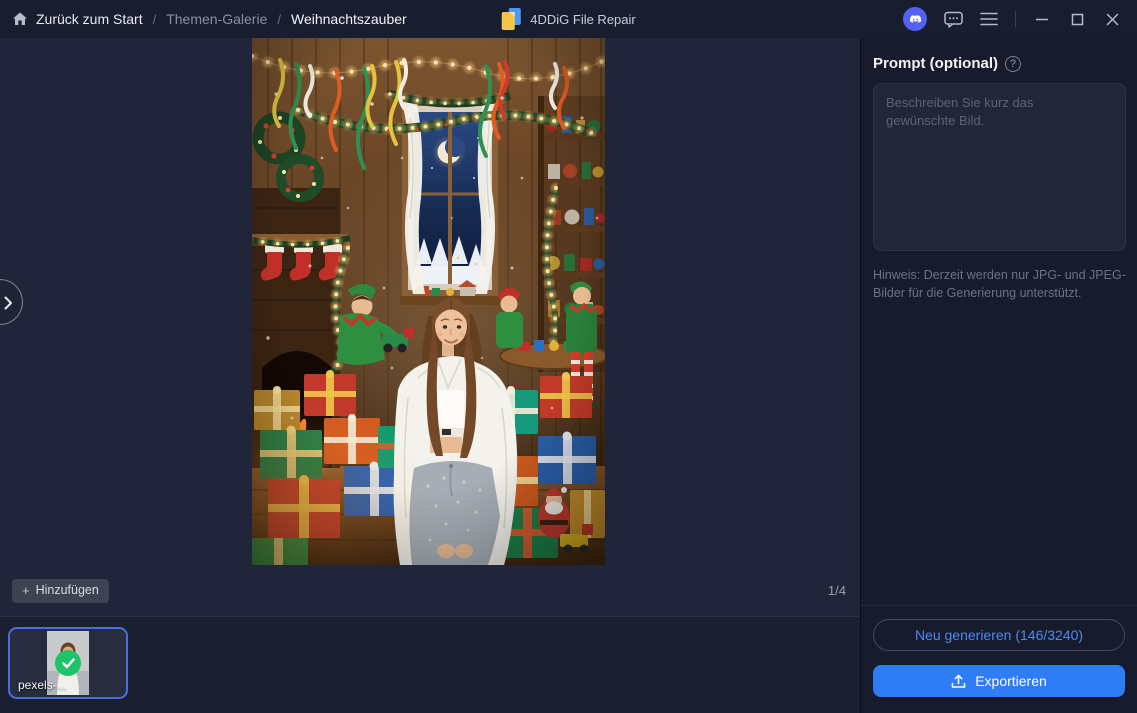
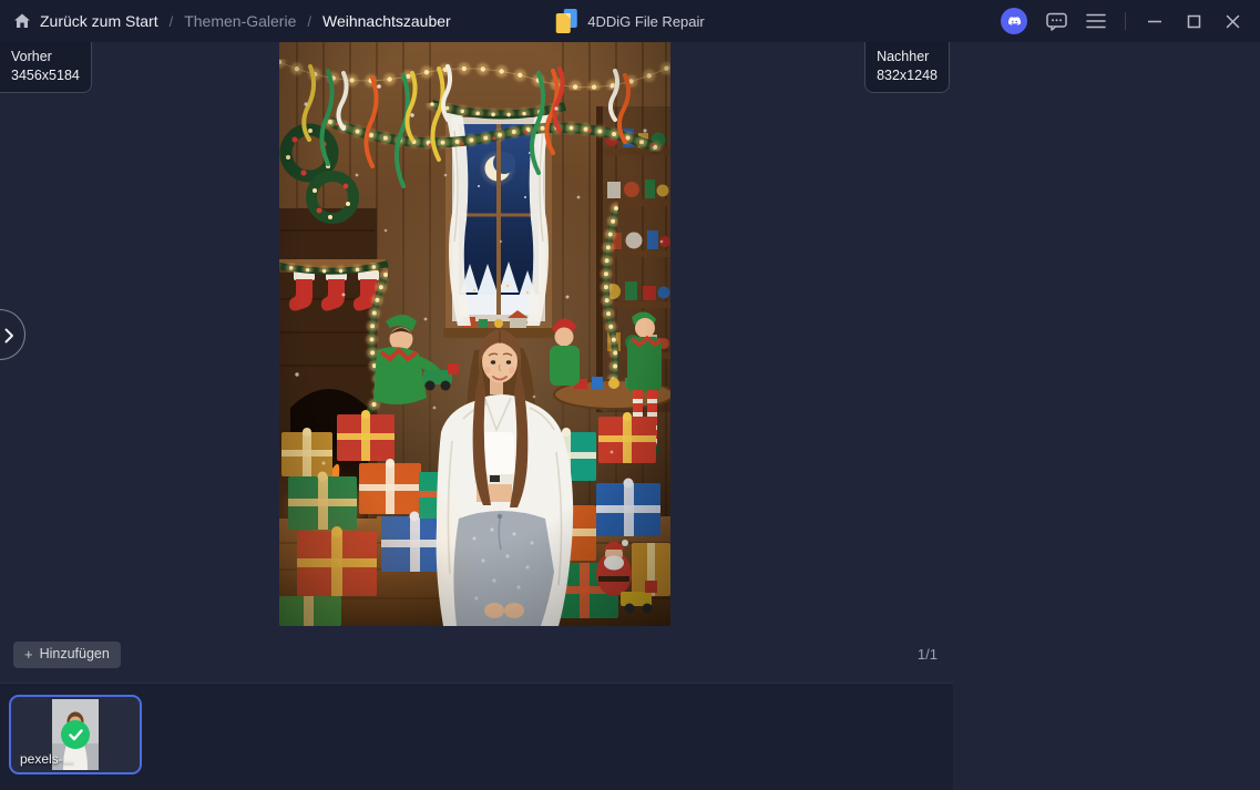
  Zurück zum Start
  /
  Themen-Galerie
  /
  Weihnachtszauber
  4DDiG File Repair
+ Vorher
+ 3456x5184
+ Nachher
+ 832x1248
  +
  Hinzufügen
- 1/4
+ 1/1
  pexels-...
- Prompt (optional)
- ?
- Beschreiben Sie kurz das
- gewünschte Bild.
- Hinweis: Derzeit werden nur JPG- und JPEG-Bilder für die Generierung unterstützt.
- Neu generieren (146/3240)
- Exportieren
